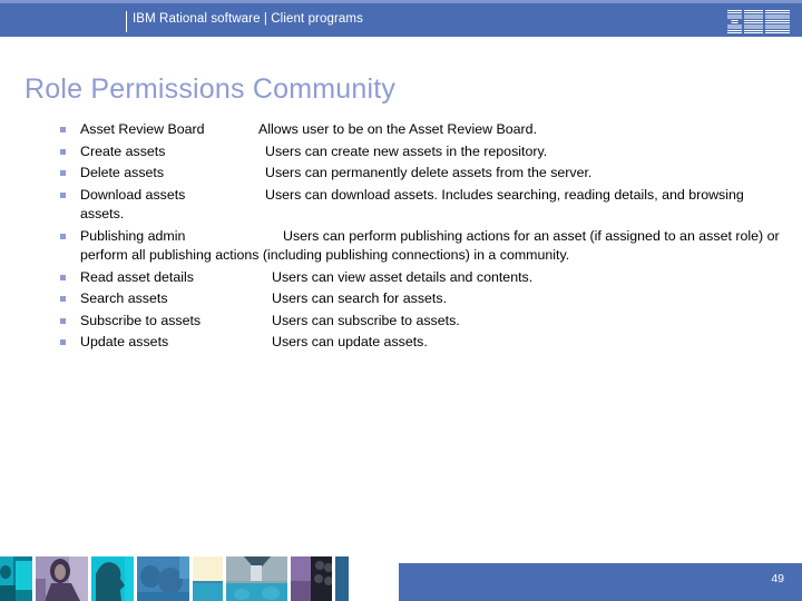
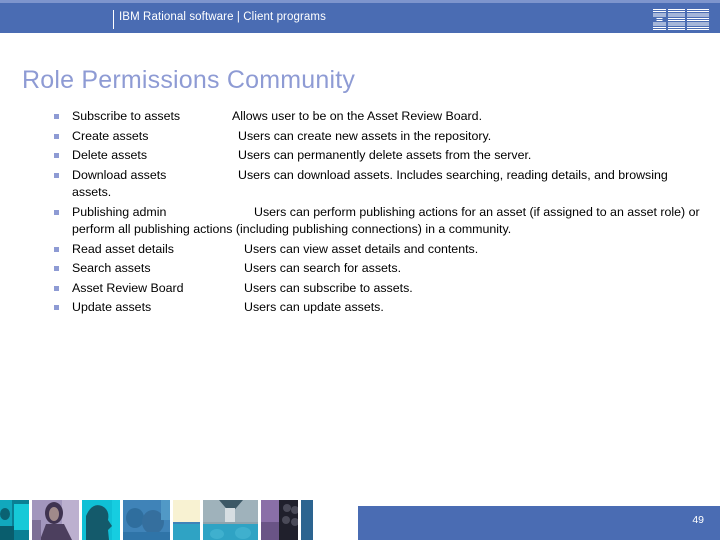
  IBM Rational software | Client programs
  Role Permissions Community
- Asset Review Board Allows user to be on the Asset Review Board.
+ Subscribe to assets Allows user to be on the Asset Review Board.
  Create assets Users can create new assets in the repository.
  Delete assets Users can permanently delete assets from the server.
  Download assets Users can download assets. Includes searching, reading details, and browsing assets.
  Publishing admin Users can perform publishing actions for an asset (if assigned to an asset role) or perform all publishing actions (including publishing connections) in a community.
  Read asset details Users can view asset details and contents.
  Search assets Users can search for assets.
- Subscribe to assets Users can subscribe to assets.
+ Asset Review Board Users can subscribe to assets.
  Update assets Users can update assets.
  49
